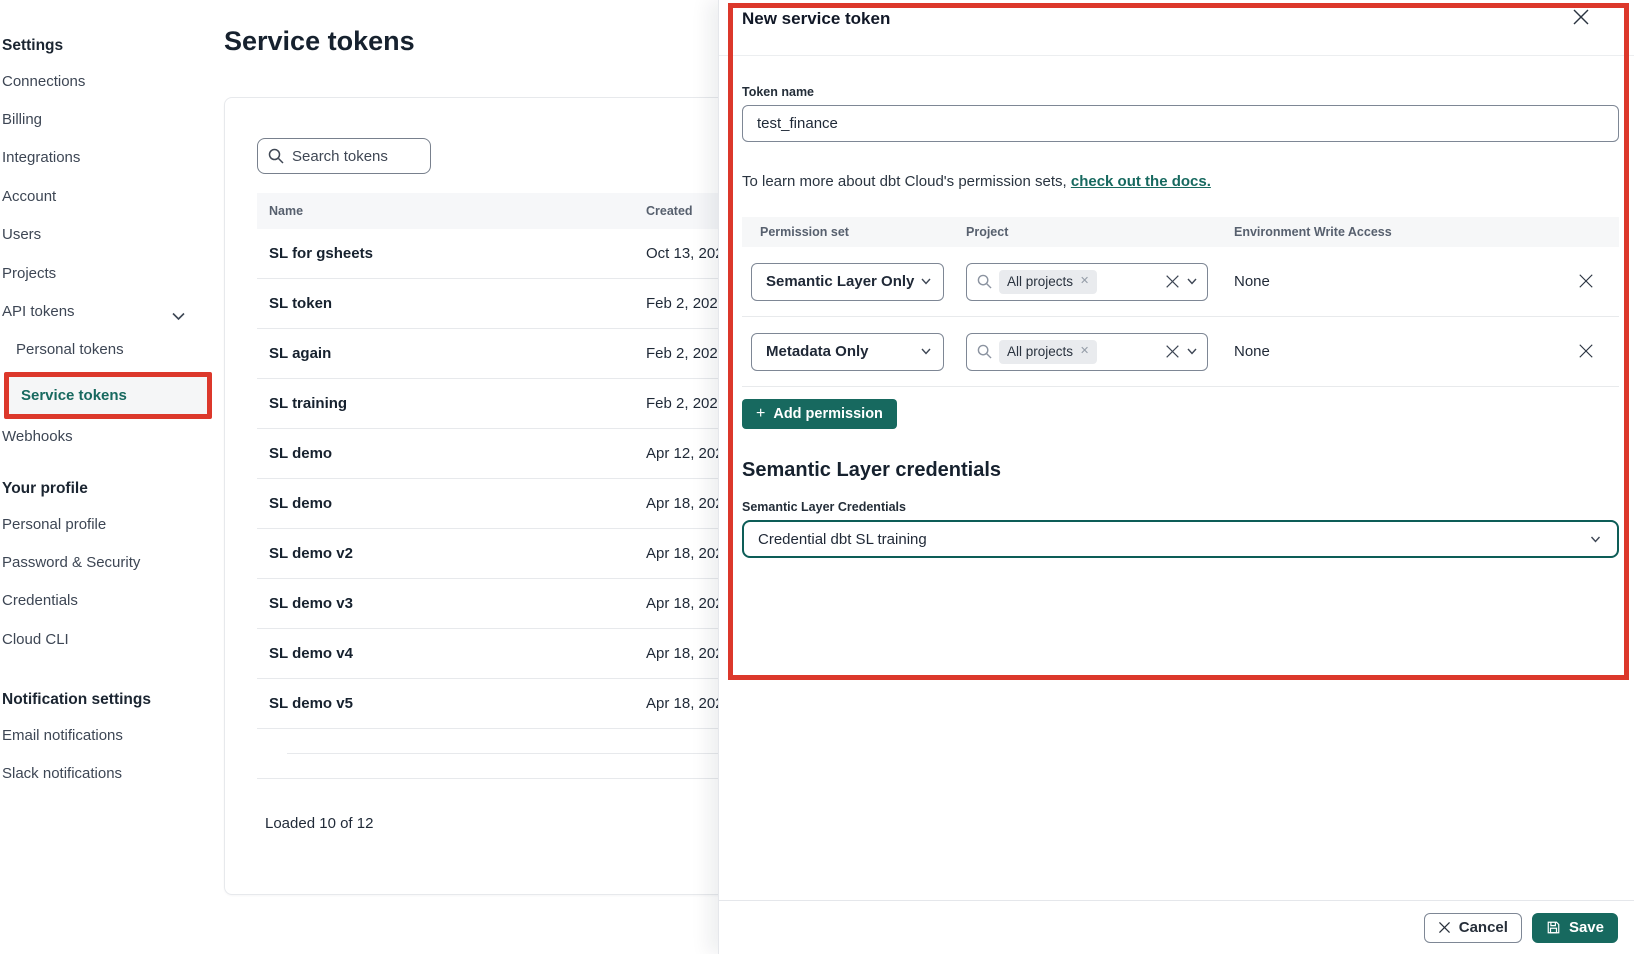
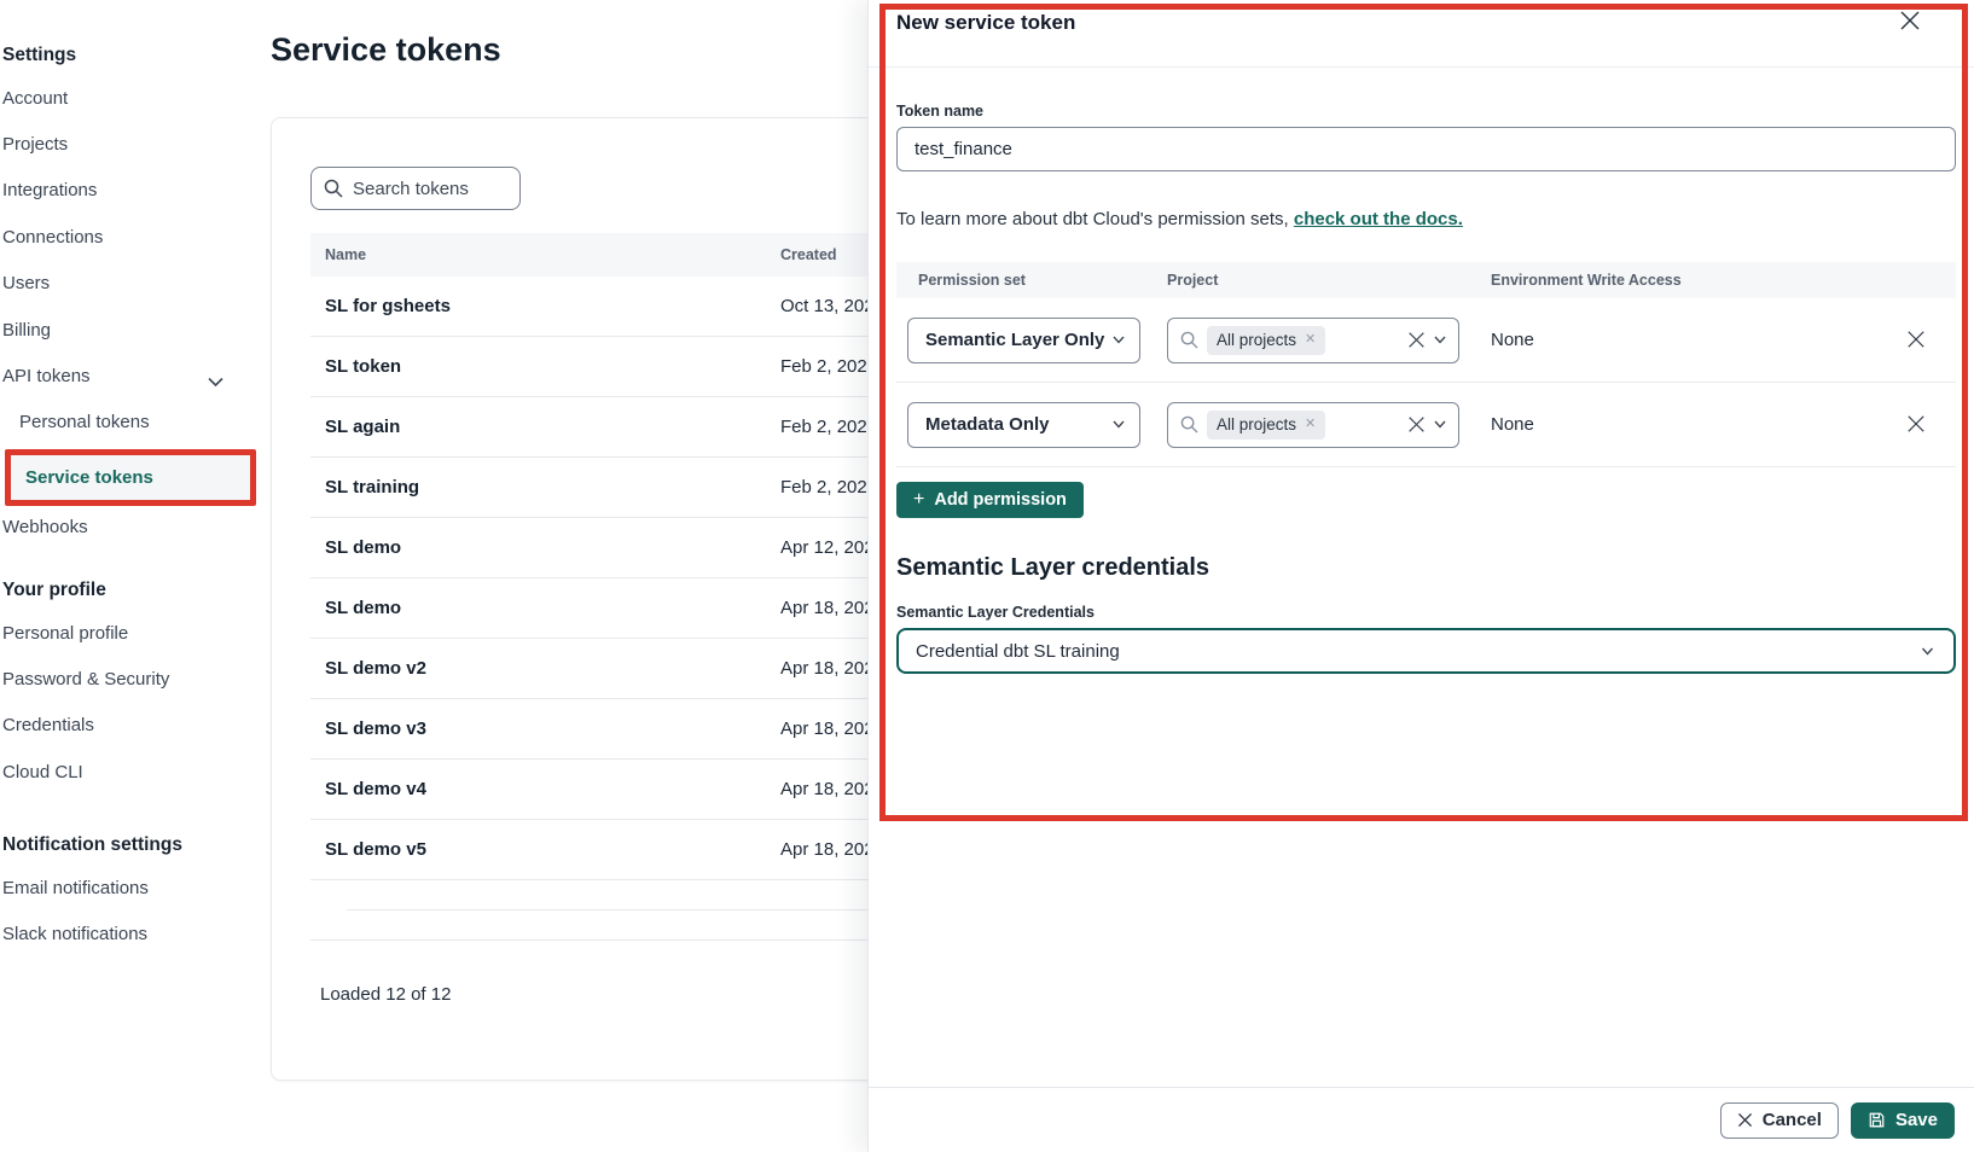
  Settings
- Connections
+ Account
- Billing
+ Projects
  Integrations
- Account
+ Connections
  Users
- Projects
+ Billing
  API tokens
  Personal tokens
  Service tokens
  Webhooks
  Your profile
  Personal profile
  Password & Security
  Credentials
  Cloud CLI
  Notification settings
  Email notifications
  Slack notifications
  Service tokens
  Search tokens
  Name
  Created
  SL for gsheets
  Oct 13, 20
  SL token
  Feb 2, 202
  SL again
  Feb 2, 202
  SL training
  Feb 2, 202
  SL demo
  Apr 12, 20
  SL demo
  Apr 18, 20
  SL demo v2
  Apr 18, 20
  SL demo v3
  Apr 18, 20
  SL demo v4
  Apr 18, 20
  SL demo v5
  Apr 18, 20
- Loaded 10 of 12
+ Loaded 12 of 12
  New service token
  Token name
  test_finance
  To learn more about dbt Cloud's permission sets, check out the docs.
  Permission set
  Project
  Environment Write Access
  Semantic Layer Only
  All projects
  ✕
  None
  Metadata Only
  All projects
  ✕
  None
  +
  Add permission
  Semantic Layer credentials
  Semantic Layer Credentials
  Credential dbt SL training
  Cancel
  Save
